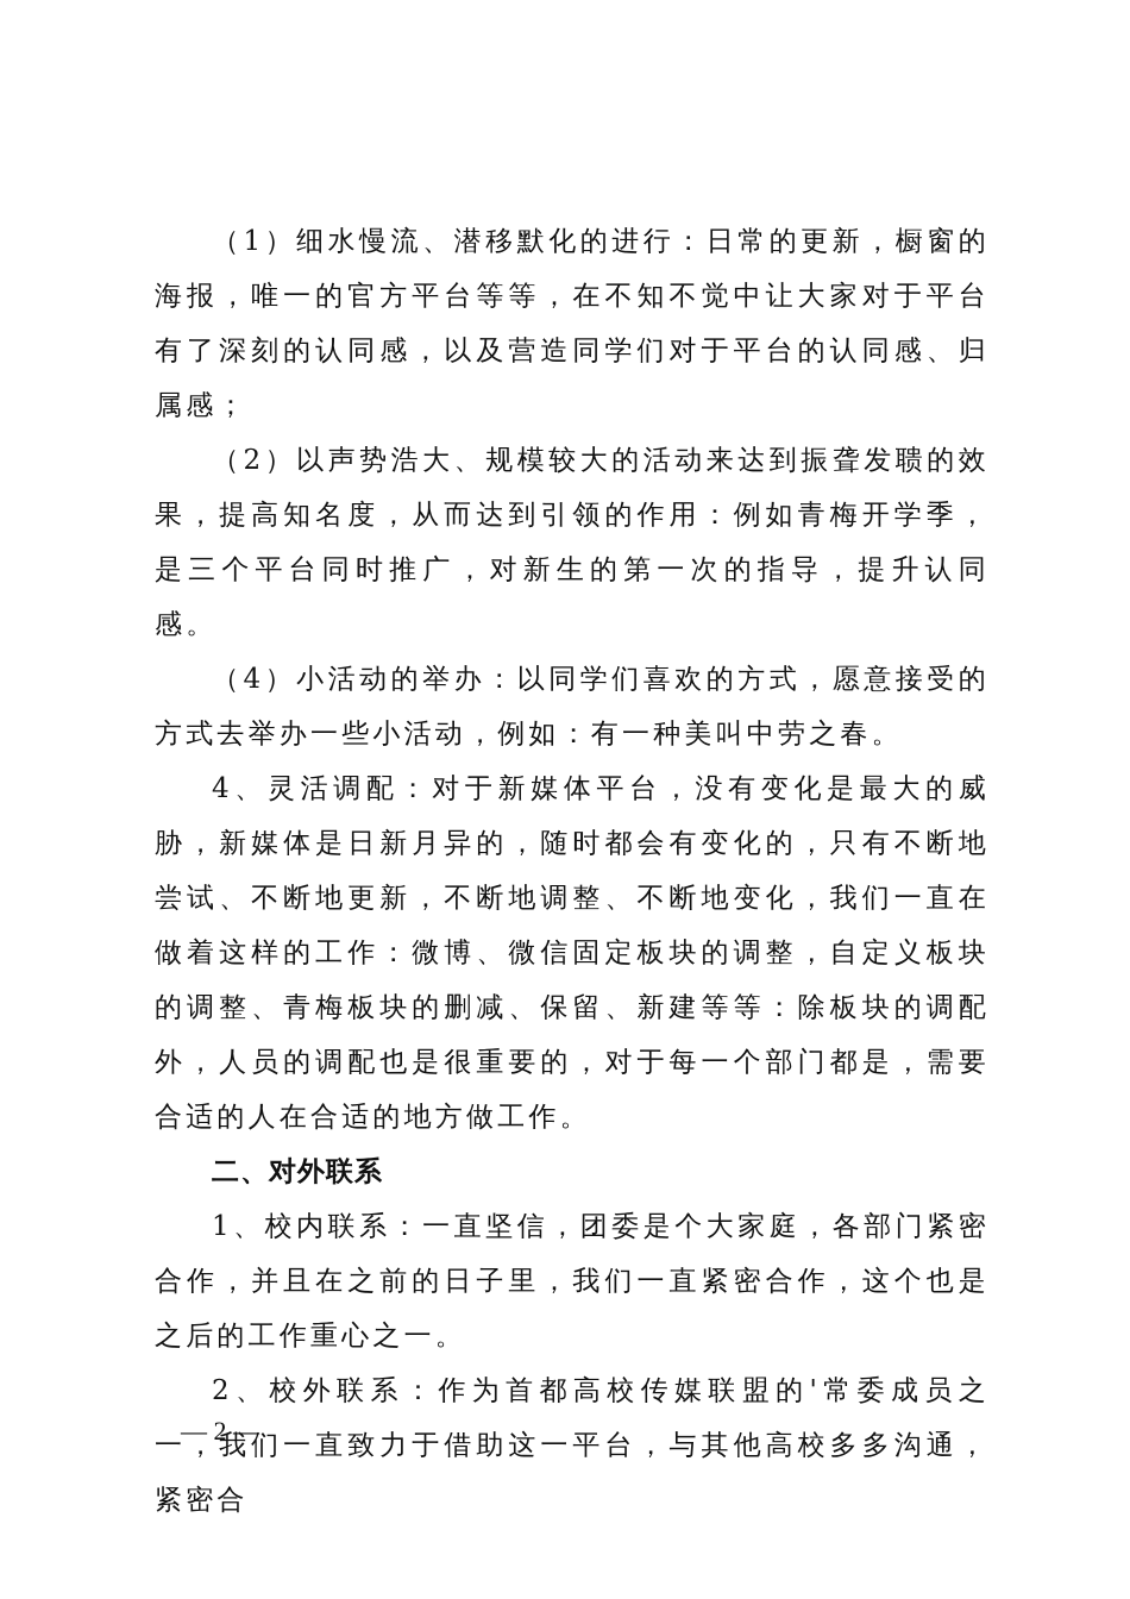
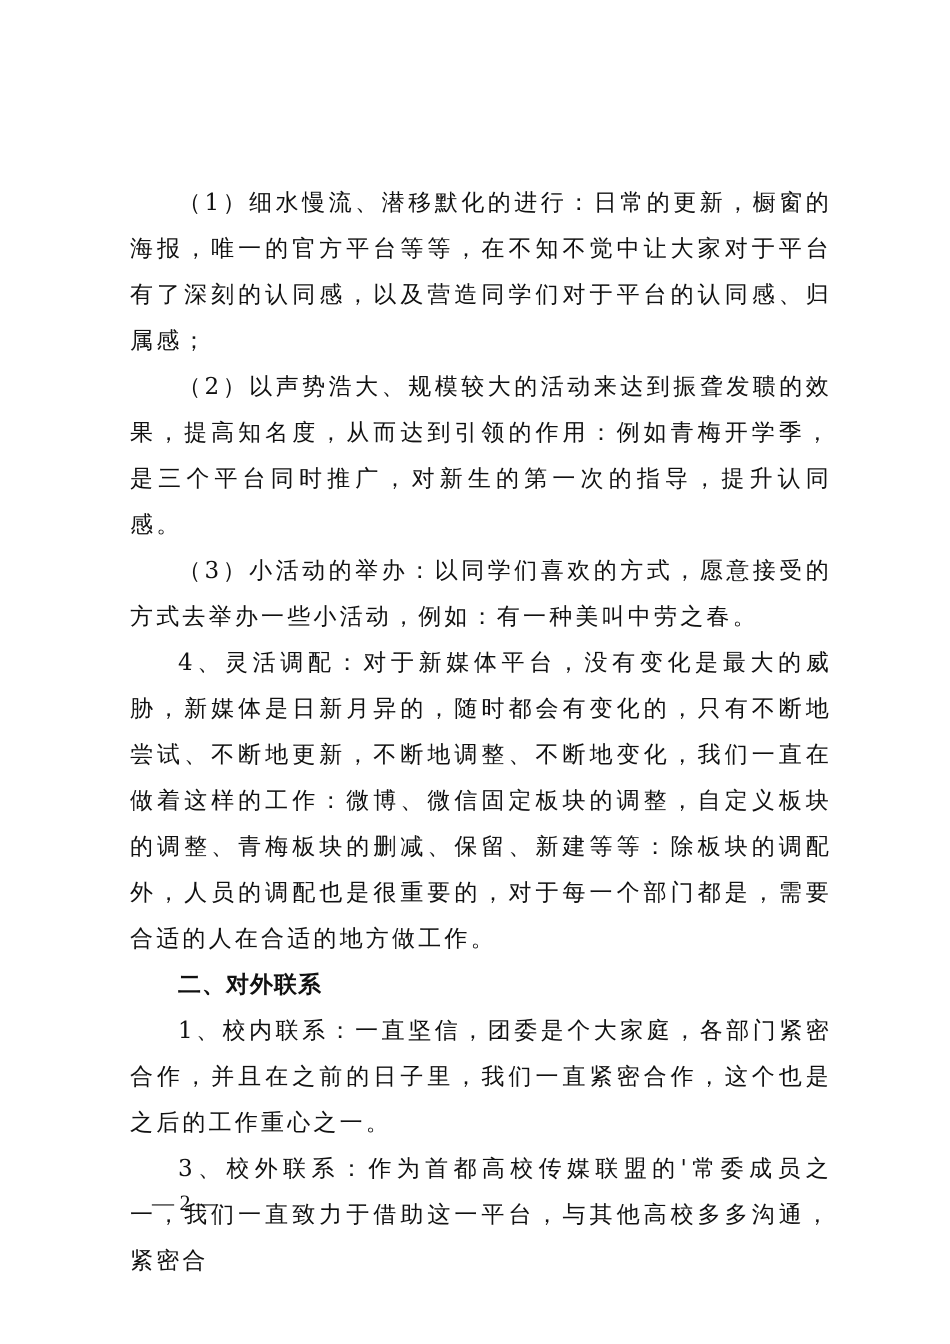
  （1）细水慢流、潜移默化的进行：日常的更新，橱窗的海报，唯一的官方平台等等，在不知不觉中让大家对于平台有了深刻的认同感，以及营造同学们对于平台的认同感、归属感；
  （2）以声势浩大、规模较大的活动来达到振聋发聩的效果，提高知名度，从而达到引领的作用：例如青梅开学季，是三个平台同时推广，对新生的第一次的指导，提升认同感。
- （4）小活动的举办：以同学们喜欢的方式，愿意接受的方式去举办一些小活动，例如：有一种美叫中劳之春。
+ （3）小活动的举办：以同学们喜欢的方式，愿意接受的方式去举办一些小活动，例如：有一种美叫中劳之春。
  4、灵活调配：对于新媒体平台，没有变化是最大的威胁，新媒体是日新月异的，随时都会有变化的，只有不断地尝试、不断地更新，不断地调整、不断地变化，我们一直在做着这样的工作：微博、微信固定板块的调整，自定义板块的调整、青梅板块的删减、保留、新建等等：除板块的调配外，人员的调配也是很重要的，对于每一个部门都是，需要合适的人在合适的地方做工作。
  二、对外联系
  1、校内联系：一直坚信，团委是个大家庭，各部门紧密合作，并且在之前的日子里，我们一直紧密合作，这个也是之后的工作重心之一。
- 2、校外联系：作为首都高校传媒联盟的'常委成员之一，我们一直致力于借助这一平台，与其他高校多多沟通，紧密合
+ 3、校外联系：作为首都高校传媒联盟的'常委成员之一，我们一直致力于借助这一平台，与其他高校多多沟通，紧密合
  — 2 —
